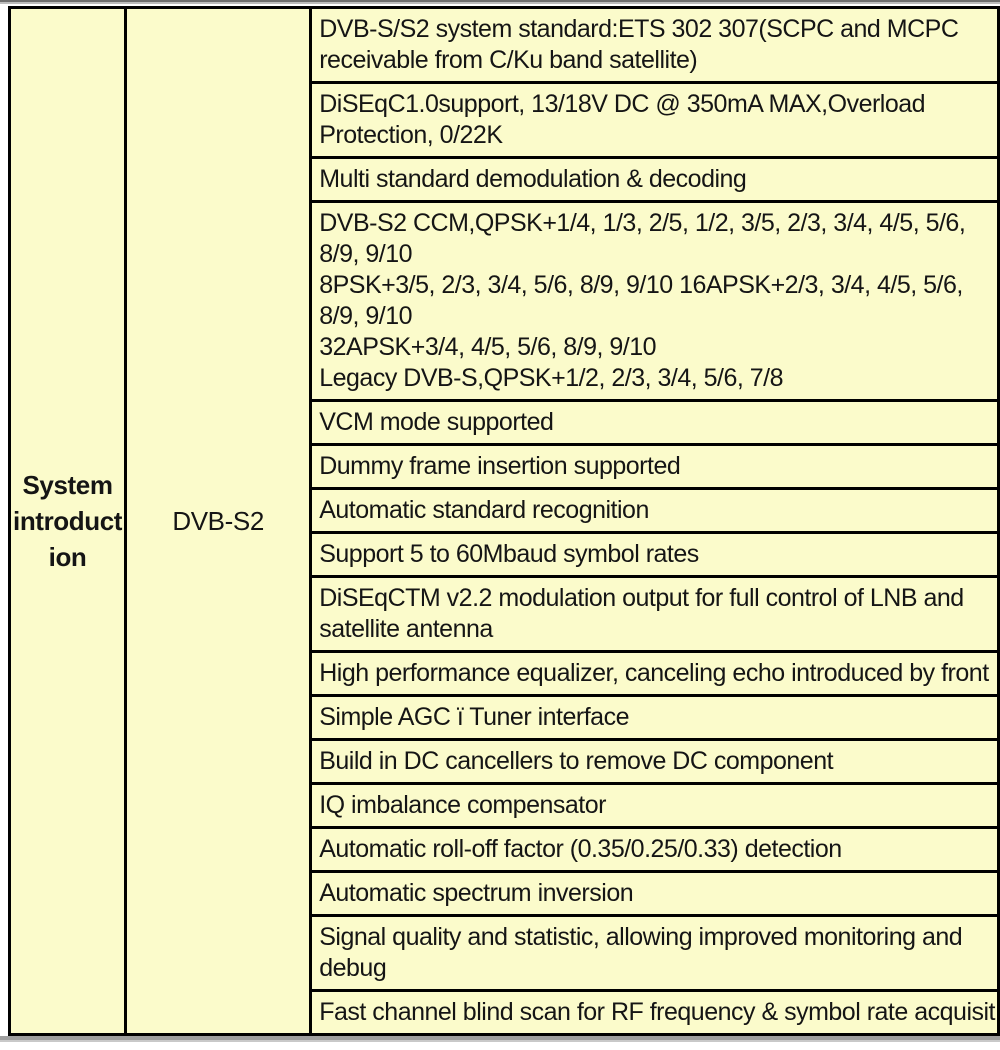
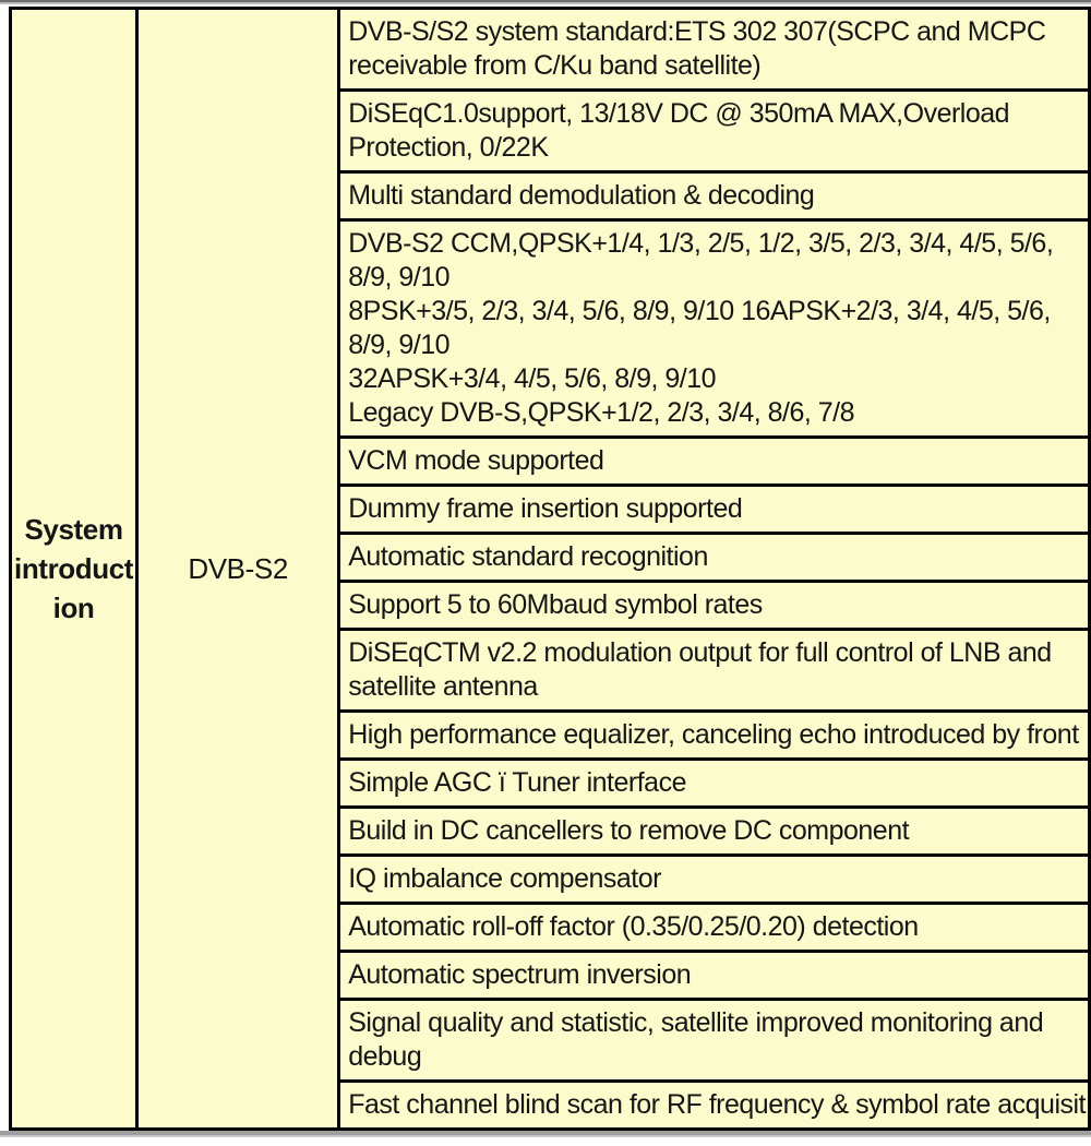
  System introduct ion	DVB-S2	DVB-S/S2 system standard:ETS 302 307(SCPC and MCPC receivable from C/Ku band satellite)
  DiSEqC1.0support, 13/18V DC @ 350mA MAX,Overload Protection, 0/22K
  Multi standard demodulation & decoding
- DVB-S2 CCM,QPSK+1/4, 1/3, 2/5, 1/2, 3/5, 2/3, 3/4, 4/5, 5/6, 8/9, 9/10 8PSK+3/5, 2/3, 3/4, 5/6, 8/9, 9/10 16APSK+2/3, 3/4, 4/5, 5/6, 8/9, 9/10 32APSK+3/4, 4/5, 5/6, 8/9, 9/10 Legacy DVB-S,QPSK+1/2, 2/3, 3/4, 5/6, 7/8
+ DVB-S2 CCM,QPSK+1/4, 1/3, 2/5, 1/2, 3/5, 2/3, 3/4, 4/5, 5/6, 8/9, 9/10 8PSK+3/5, 2/3, 3/4, 5/6, 8/9, 9/10 16APSK+2/3, 3/4, 4/5, 5/6, 8/9, 9/10 32APSK+3/4, 4/5, 5/6, 8/9, 9/10 Legacy DVB-S,QPSK+1/2, 2/3, 3/4, 8/6, 7/8
  VCM mode supported
  Dummy frame insertion supported
  Automatic standard recognition
  Support 5 to 60Mbaud symbol rates
  DiSEqCTM v2.2 modulation output for full control of LNB and satellite antenna
  High performance equalizer, canceling echo introduced by front
  Simple AGC ï Tuner interface
  Build in DC cancellers to remove DC component
  IQ imbalance compensator
- Automatic roll-off factor (0.35/0.25/0.33) detection
+ Automatic roll-off factor (0.35/0.25/0.20) detection
  Automatic spectrum inversion
- Signal quality and statistic, allowing improved monitoring and debug
+ Signal quality and statistic, satellite improved monitoring and debug
  Fast channel blind scan for RF frequency & symbol rate acquisit
